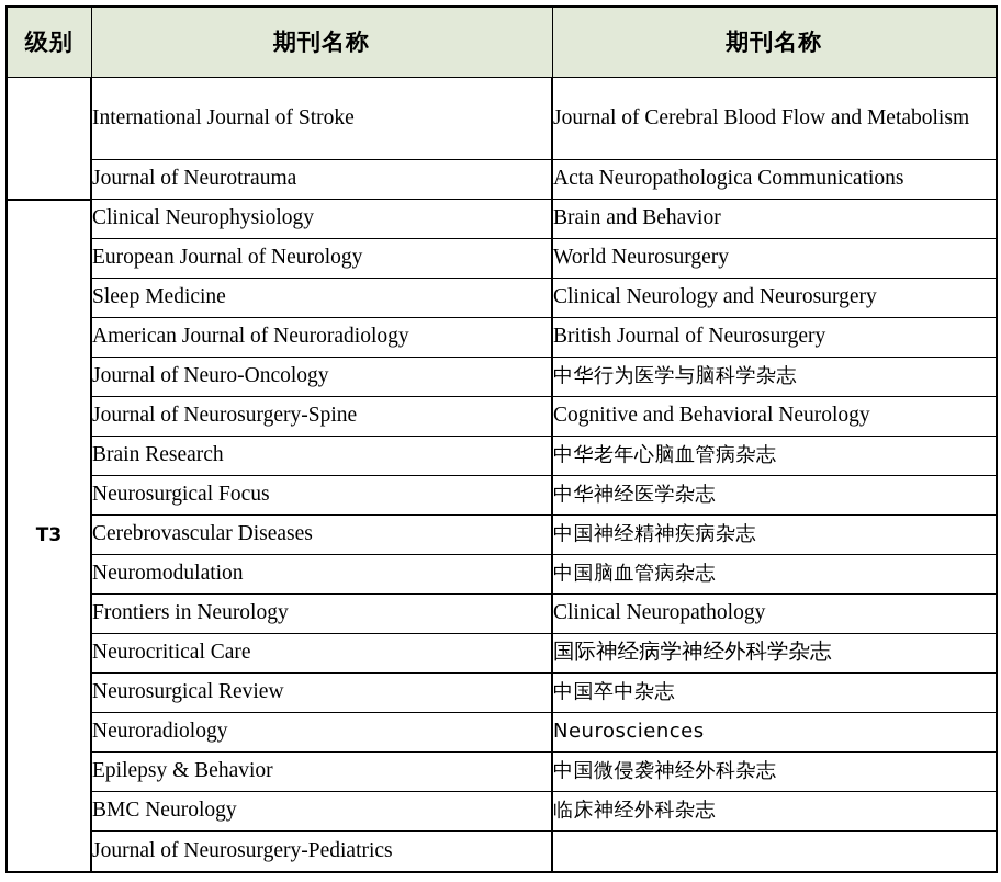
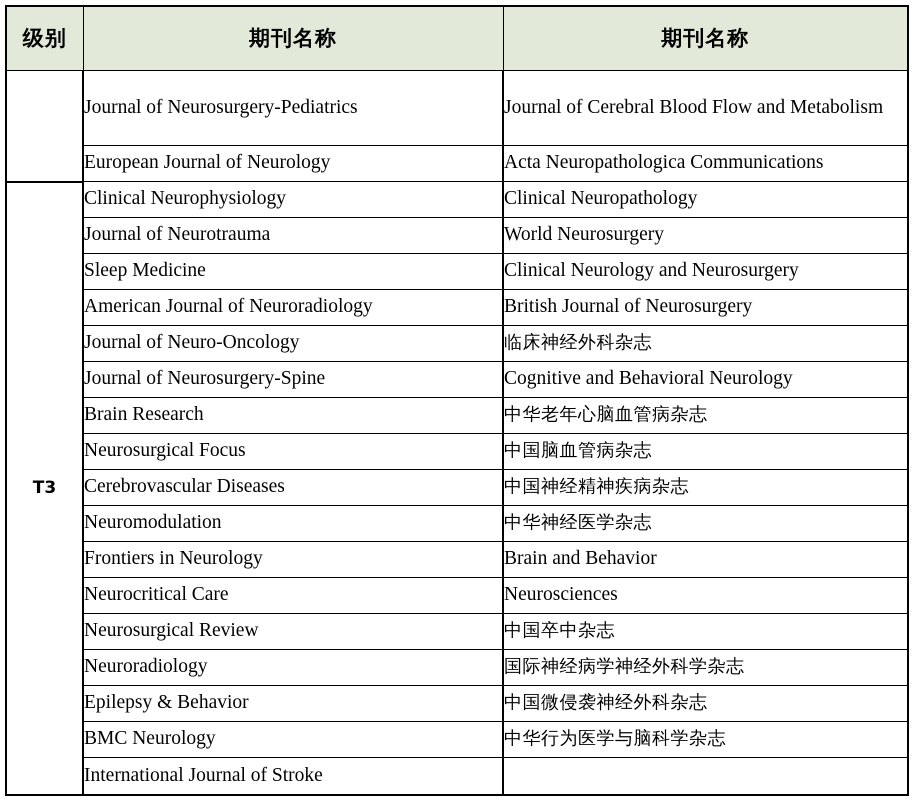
  级别	期刊名称	期刊名称
- 	International Journal of Stroke	Journal of Cerebral Blood Flow and Metabolism
+ 	Journal of Neurosurgery-Pediatrics	Journal of Cerebral Blood Flow and Metabolism
- Journal of Neurotrauma	Acta Neuropathologica Communications
+ European Journal of Neurology	Acta Neuropathologica Communications
- T3	Clinical Neurophysiology	Brain and Behavior
+ T3	Clinical Neurophysiology	Clinical Neuropathology
- European Journal of Neurology	World Neurosurgery
+ Journal of Neurotrauma	World Neurosurgery
  Sleep Medicine	Clinical Neurology and Neurosurgery
  American Journal of Neuroradiology	British Journal of Neurosurgery
- Journal of Neuro-Oncology	中华行为医学与脑科学杂志
+ Journal of Neuro-Oncology	临床神经外科杂志
  Journal of Neurosurgery-Spine	Cognitive and Behavioral Neurology
  Brain Research	中华老年心脑血管病杂志
- Neurosurgical Focus	中华神经医学杂志
+ Neurosurgical Focus	中国脑血管病杂志
  Cerebrovascular Diseases	中国神经精神疾病杂志
- Neuromodulation	中国脑血管病杂志
+ Neuromodulation	中华神经医学杂志
- Frontiers in Neurology	Clinical Neuropathology
+ Frontiers in Neurology	Brain and Behavior
- Neurocritical Care	国际神经病学神经外科学杂志
+ Neurocritical Care	Neurosciences
  Neurosurgical Review	中国卒中杂志
- Neuroradiology	Neurosciences
+ Neuroradiology	国际神经病学神经外科学杂志
  Epilepsy & Behavior	中国微侵袭神经外科杂志
- BMC Neurology	临床神经外科杂志
+ BMC Neurology	中华行为医学与脑科学杂志
- Journal of Neurosurgery-Pediatrics
+ International Journal of Stroke
